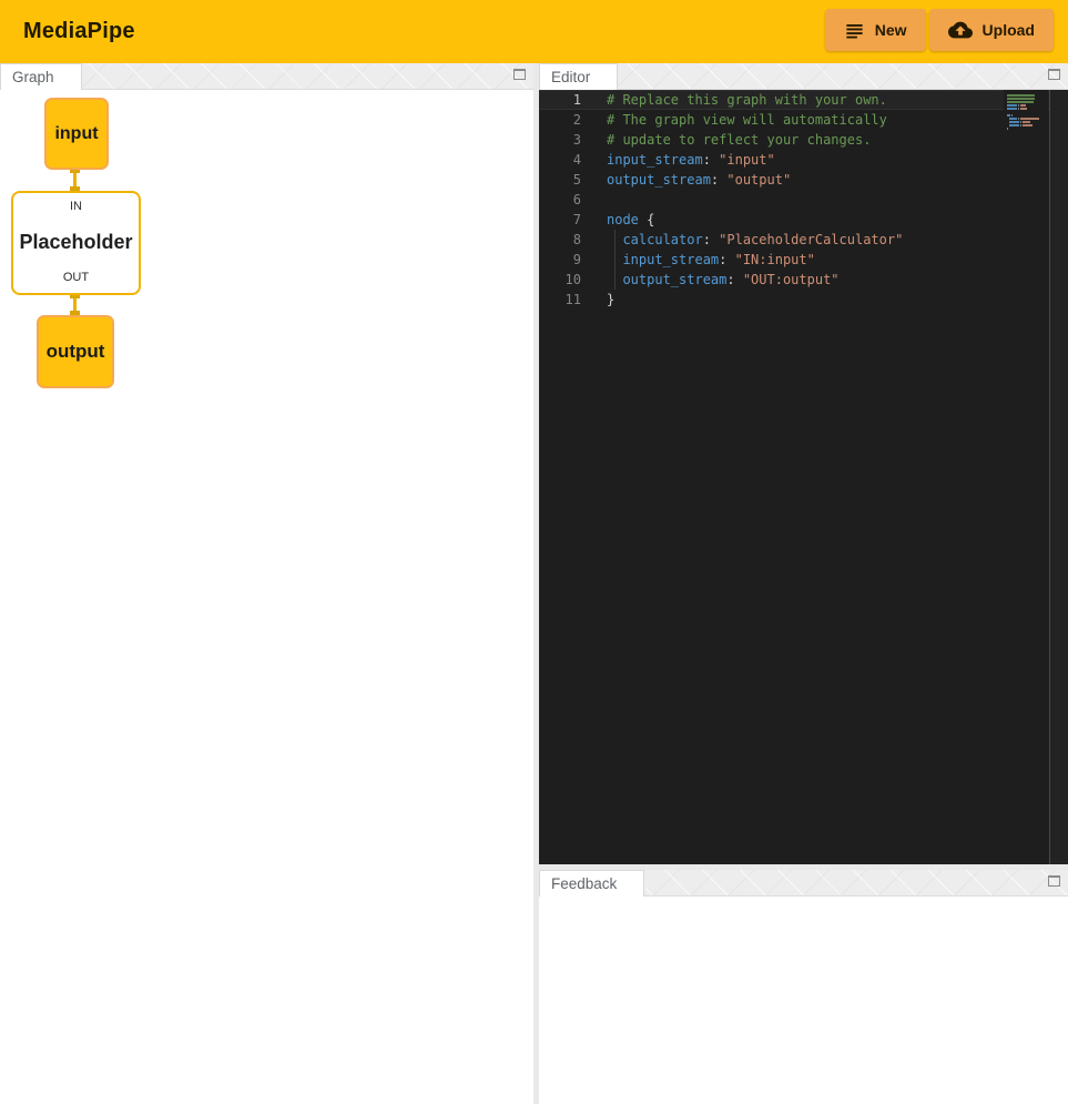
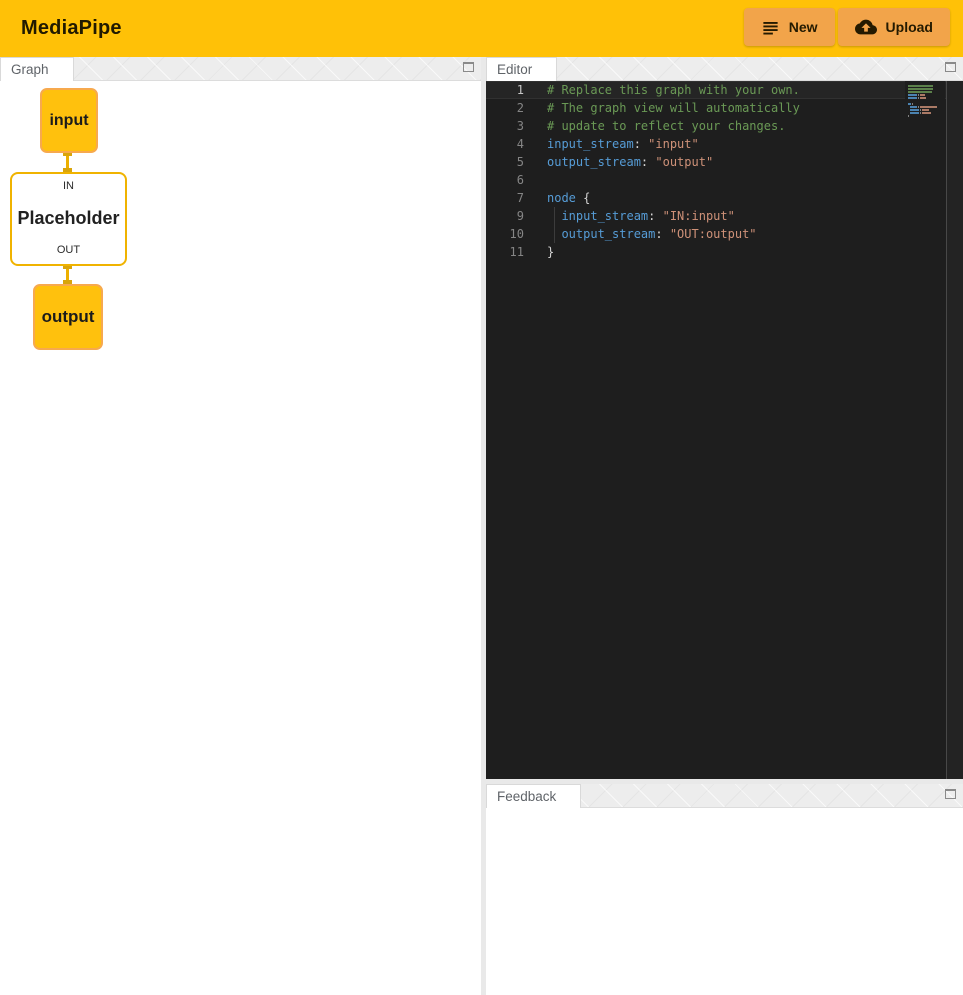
  MediaPipe
  New
  Upload
  Graph
  input
  IN
  Placeholder
  OUT
  output
  Editor
  1
  # Replace this graph with your own.
  2
  # The graph view will automatically
  3
  # update to reflect your changes.
  4
  input_stream: "input"
  5
  output_stream: "output"
  6
  7
  node {
- 8
- calculator: "PlaceholderCalculator"
  9
  input_stream: "IN:input"
  10
  output_stream: "OUT:output"
  11
  }
  Feedback
